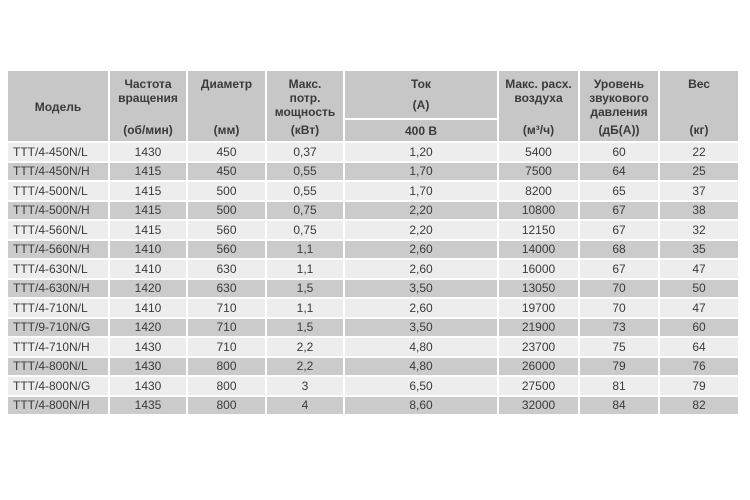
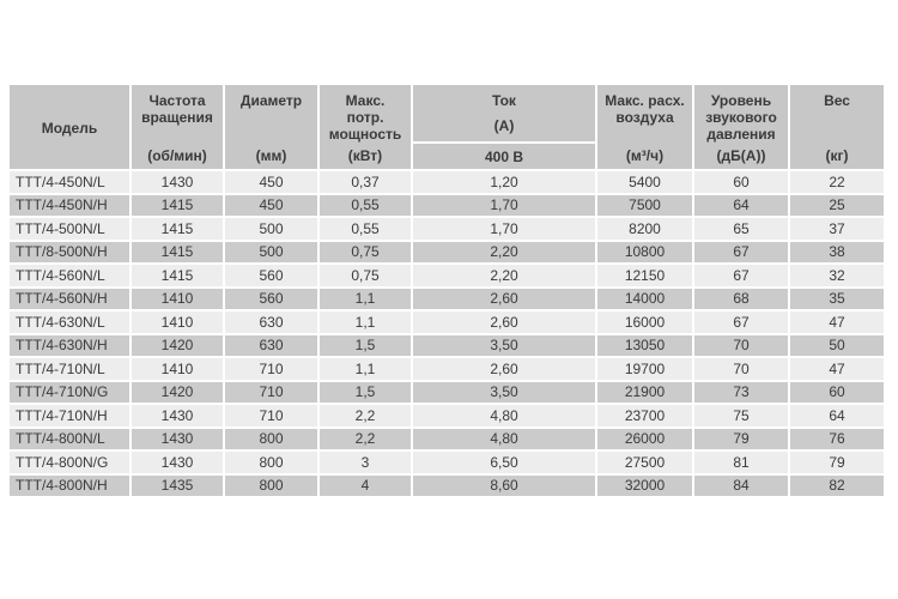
  Модель	Частота вращения (об/мин)	Диаметр (мм)	Макс. потр. мощность (кВт)	Ток (А)	Макс. расх. воздуха (м³/ч)	Уровень звукового давления (дБ(А))	Вес (кг)
  400 В
  TTT/4-450N/L	1430	450	0,37	1,20	5400	60	22
  TTT/4-450N/H	1415	450	0,55	1,70	7500	64	25
  TTT/4-500N/L	1415	500	0,55	1,70	8200	65	37
- TTT/4-500N/H	1415	500	0,75	2,20	10800	67	38
+ TTT/8-500N/H	1415	500	0,75	2,20	10800	67	38
  TTT/4-560N/L	1415	560	0,75	2,20	12150	67	32
  TTT/4-560N/H	1410	560	1,1	2,60	14000	68	35
  TTT/4-630N/L	1410	630	1,1	2,60	16000	67	47
  TTT/4-630N/H	1420	630	1,5	3,50	13050	70	50
  TTT/4-710N/L	1410	710	1,1	2,60	19700	70	47
- TTT/9-710N/G	1420	710	1,5	3,50	21900	73	60
+ TTT/4-710N/G	1420	710	1,5	3,50	21900	73	60
  TTT/4-710N/H	1430	710	2,2	4,80	23700	75	64
  TTT/4-800N/L	1430	800	2,2	4,80	26000	79	76
  TTT/4-800N/G	1430	800	3	6,50	27500	81	79
  TTT/4-800N/H	1435	800	4	8,60	32000	84	82
